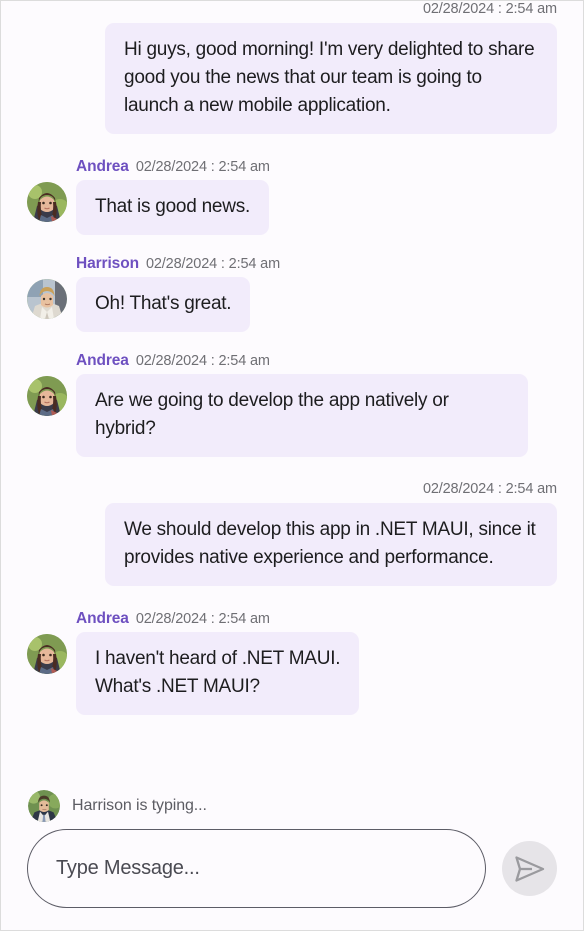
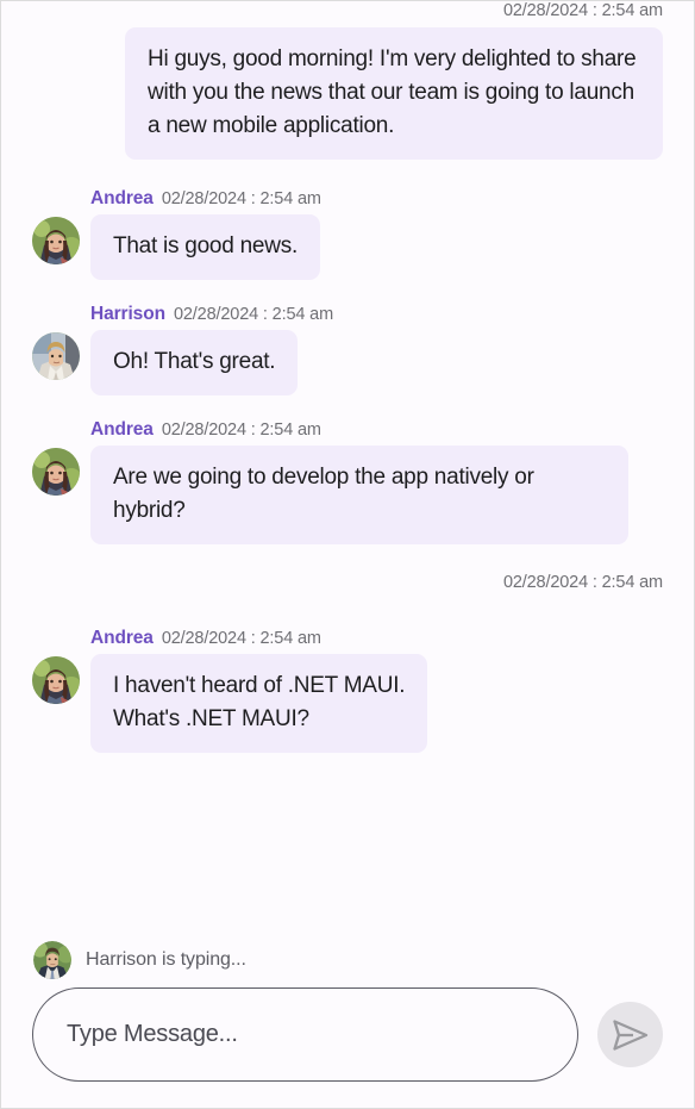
  02/28/2024 : 2:54 am
- Hi guys, good morning! I'm very delighted to share good you the news that our team is going to launch a new mobile application.
+ Hi guys, good morning! I'm very delighted to share with you the news that our team is going to launch a new mobile application.
  Andrea
  02/28/2024 : 2:54 am
  That is good news.
  Harrison
  02/28/2024 : 2:54 am
  Oh! That's great.
  Andrea
  02/28/2024 : 2:54 am
  Are we going to develop the app natively or hybrid?
  02/28/2024 : 2:54 am
- We should develop this app in .NET MAUI, since it provides native experience and performance.
  Andrea
  02/28/2024 : 2:54 am
  I haven't heard of .NET MAUI.
  What's .NET MAUI?
  Harrison is typing...
  Type Message...
